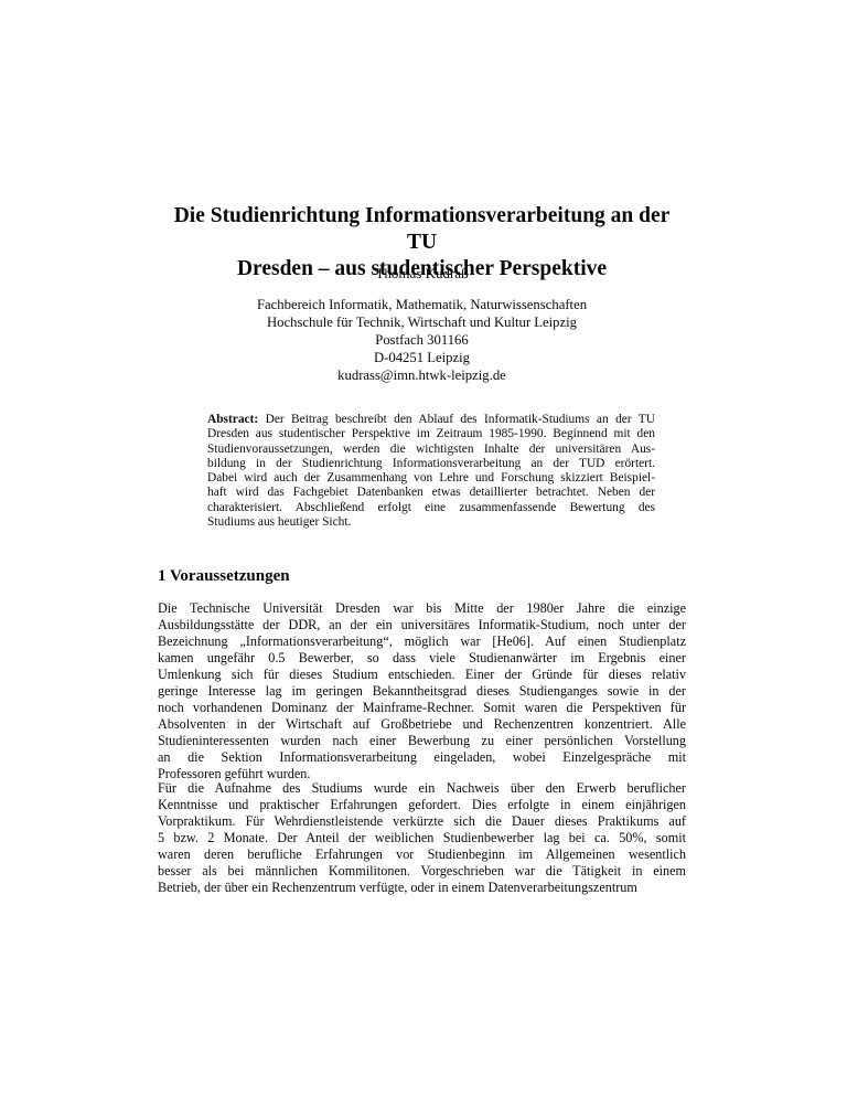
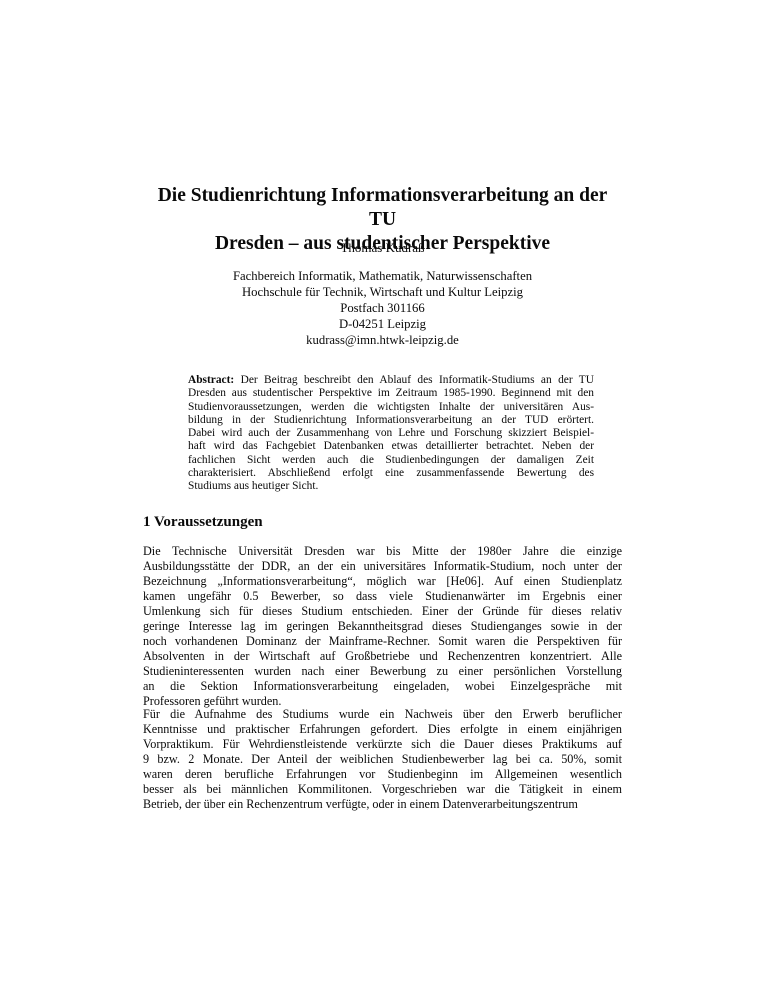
  Die Studienrichtung Informationsverarbeitung an der TU
  Dresden – aus studentischer Perspektive
  Thomas Kudraß
  Fachbereich Informatik, Mathematik, Naturwissenschaften
  Hochschule für Technik, Wirtschaft und Kultur Leipzig
  Postfach 301166
  D-04251 Leipzig
  kudrass@imn.htwk-leipzig.de
  Abstract: Der Beitrag beschreibt den Ablauf des Informatik-Studiums an der TU
  Dresden aus studentischer Perspektive im Zeitraum 1985-1990. Beginnend mit den
  Studienvoraussetzungen, werden die wichtigsten Inhalte der universitären Aus-
  bildung in der Studienrichtung Informationsverarbeitung an der TUD erörtert.
  Dabei wird auch der Zusammenhang von Lehre und Forschung skizziert Beispiel-
  haft wird das Fachgebiet Datenbanken etwas detaillierter betrachtet. Neben der
+ fachlichen Sicht werden auch die Studienbedingungen der damaligen Zeit
  charakterisiert. Abschließend erfolgt eine zusammenfassende Bewertung des
  Studiums aus heutiger Sicht.
  1 Voraussetzungen
  Die Technische Universität Dresden war bis Mitte der 1980er Jahre die einzige
  Ausbildungsstätte der DDR, an der ein universitäres Informatik-Studium, noch unter der
  Bezeichnung „Informationsverarbeitung“, möglich war [He06]. Auf einen Studienplatz
  kamen ungefähr 0.5 Bewerber, so dass viele Studienanwärter im Ergebnis einer
  Umlenkung sich für dieses Studium entschieden. Einer der Gründe für dieses relativ
  geringe Interesse lag im geringen Bekanntheitsgrad dieses Studienganges sowie in der
  noch vorhandenen Dominanz der Mainframe-Rechner. Somit waren die Perspektiven für
  Absolventen in der Wirtschaft auf Großbetriebe und Rechenzentren konzentriert. Alle
  Studieninteressenten wurden nach einer Bewerbung zu einer persönlichen Vorstellung
  an die Sektion Informationsverarbeitung eingeladen, wobei Einzelgespräche mit
  Professoren geführt wurden.
  Für die Aufnahme des Studiums wurde ein Nachweis über den Erwerb beruflicher
  Kenntnisse und praktischer Erfahrungen gefordert. Dies erfolgte in einem einjährigen
  Vorpraktikum. Für Wehrdienstleistende verkürzte sich die Dauer dieses Praktikums auf
- 5 bzw. 2 Monate. Der Anteil der weiblichen Studienbewerber lag bei ca. 50%, somit
+ 9 bzw. 2 Monate. Der Anteil der weiblichen Studienbewerber lag bei ca. 50%, somit
  waren deren berufliche Erfahrungen vor Studienbeginn im Allgemeinen wesentlich
  besser als bei männlichen Kommilitonen. Vorgeschrieben war die Tätigkeit in einem
  Betrieb, der über ein Rechenzentrum verfügte, oder in einem Datenverarbeitungszentrum
